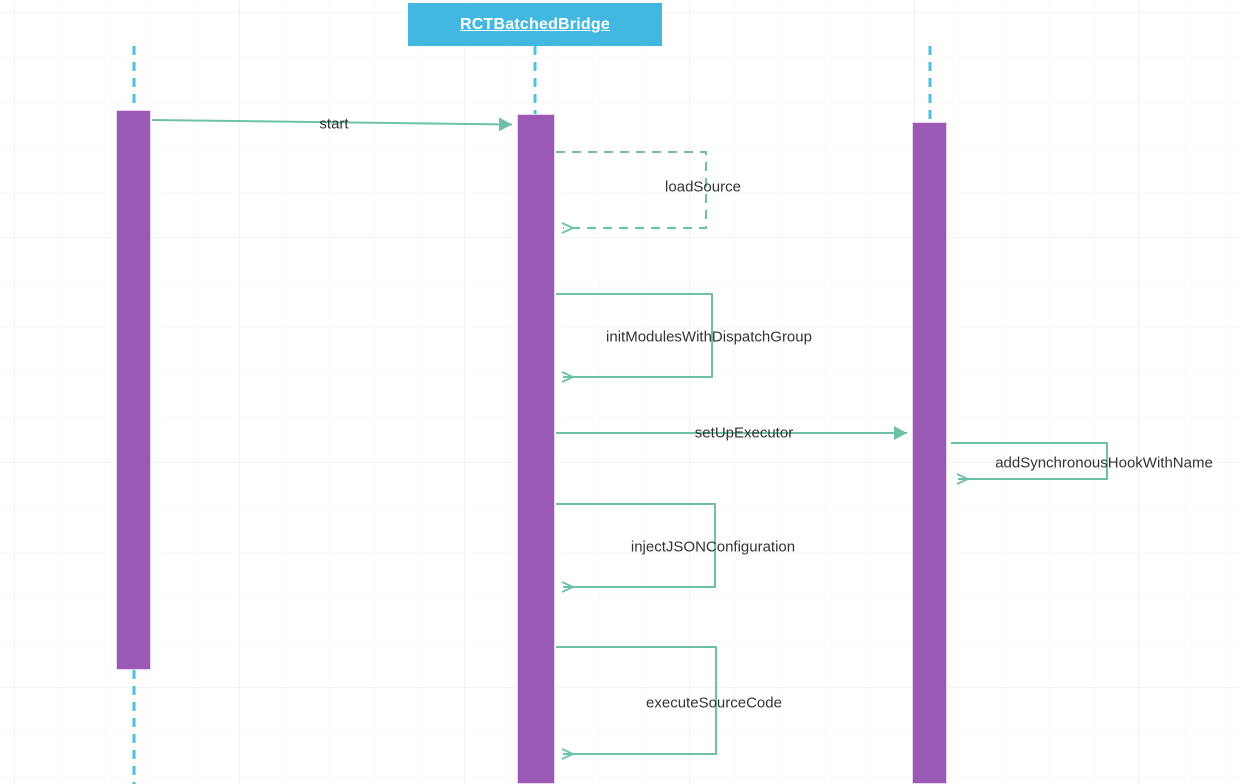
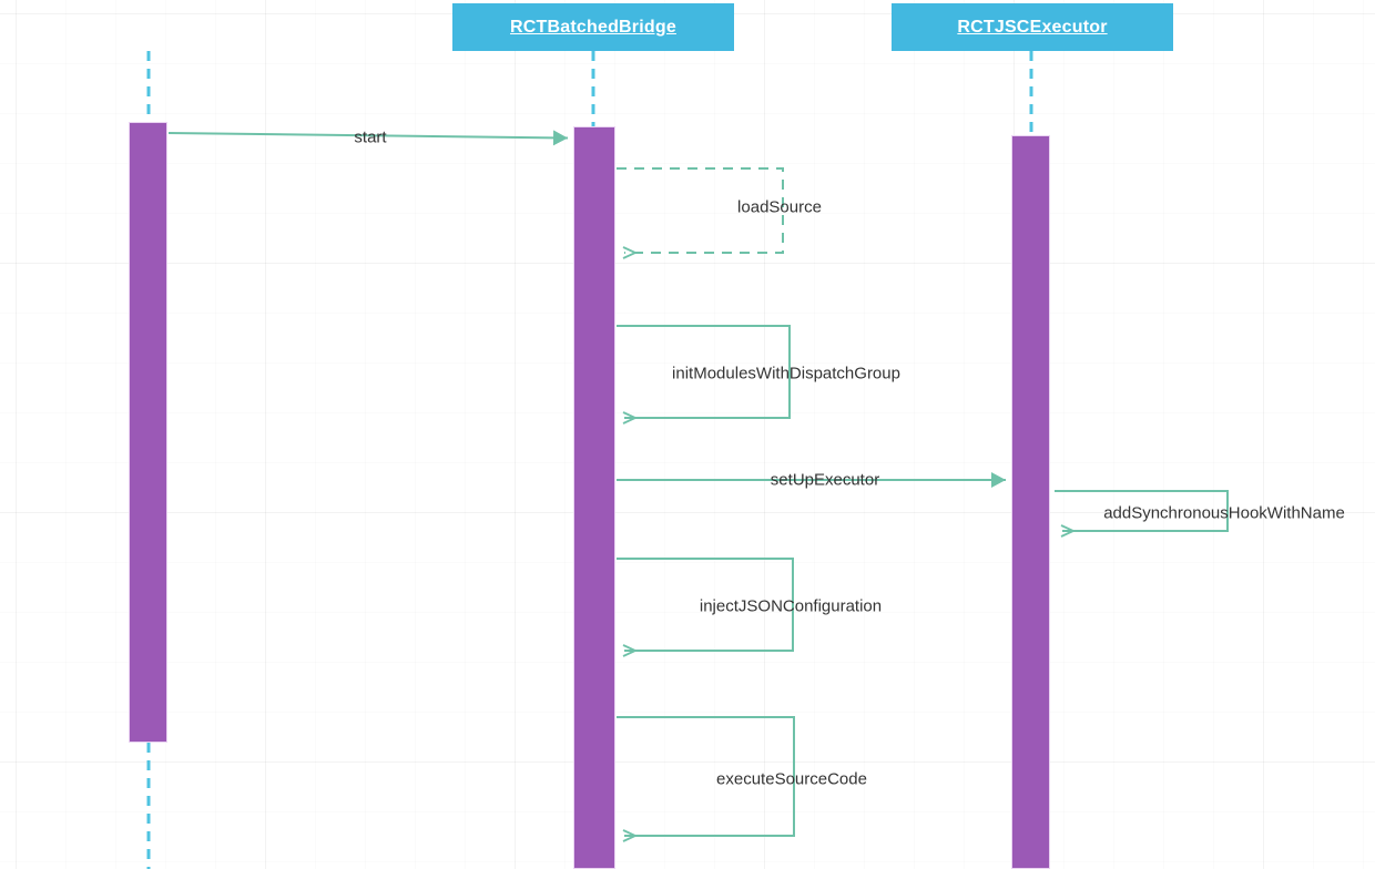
  RCTBatchedBridge
+ RCTJSCExecutor
  start
  loadSource
  initModulesWithDispatchGroup
  setUpExecutor
  addSynchronousHookWithName
  injectJSONConfiguration
  executeSourceCode
